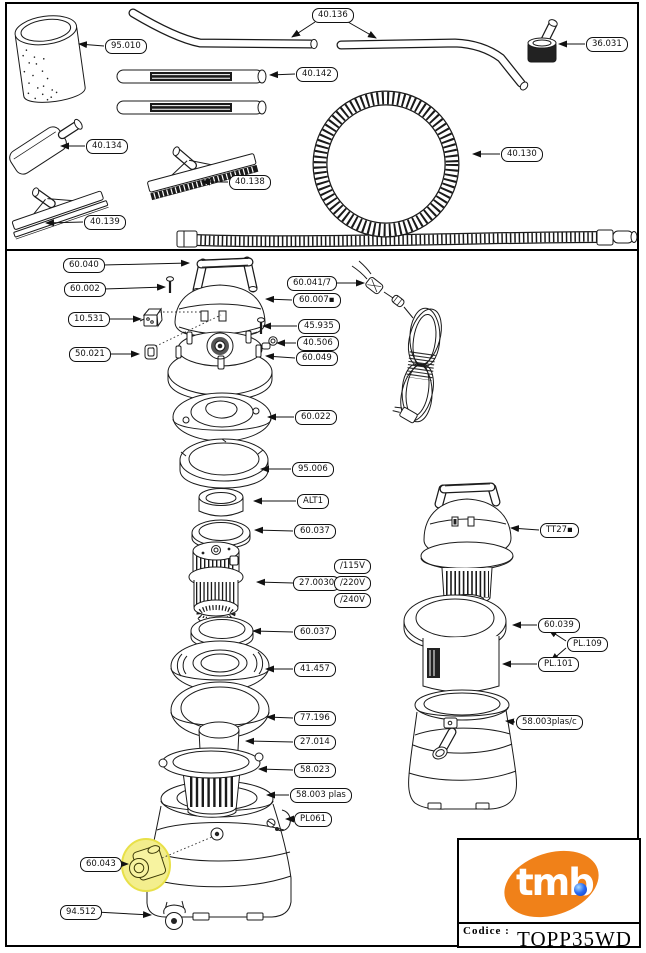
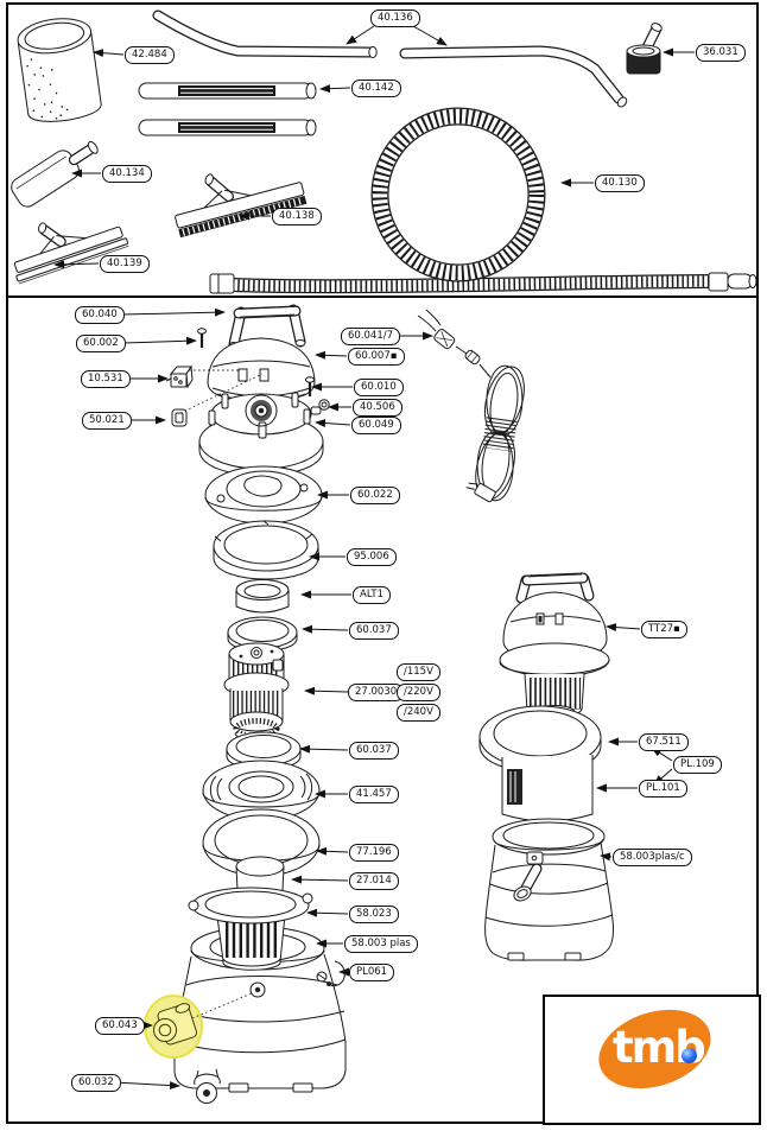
- 95.010
+ 42.484
  40.136
  36.031
  40.142
  40.134
  40.130
  40.138
  40.139
  60.040
  60.002
  10.531
  50.021
  60.041/7
  60.007▪
- 45.935
+ 60.010
  40.506
  60.049
  60.022
  95.006
  ALT1
  60.037
  27.0030
  /115V
  /220V
  /240V
  60.037
  41.457
  77.196
  27.014
  58.023
  58.003 plas
  PL061
  60.043
- 94.512
+ 60.032
  TT27▪
- 60.039
+ 67.511
  PL.109
  PL.101
  58.003plas/c
- Codice :
- TOPP35WD
